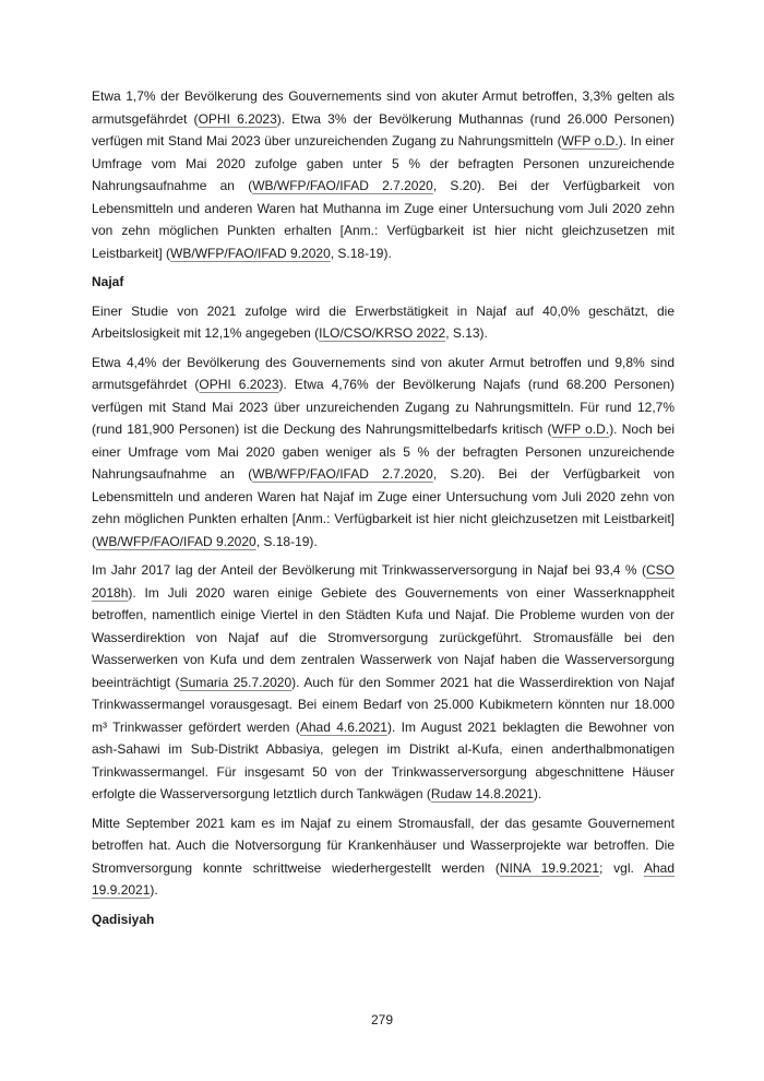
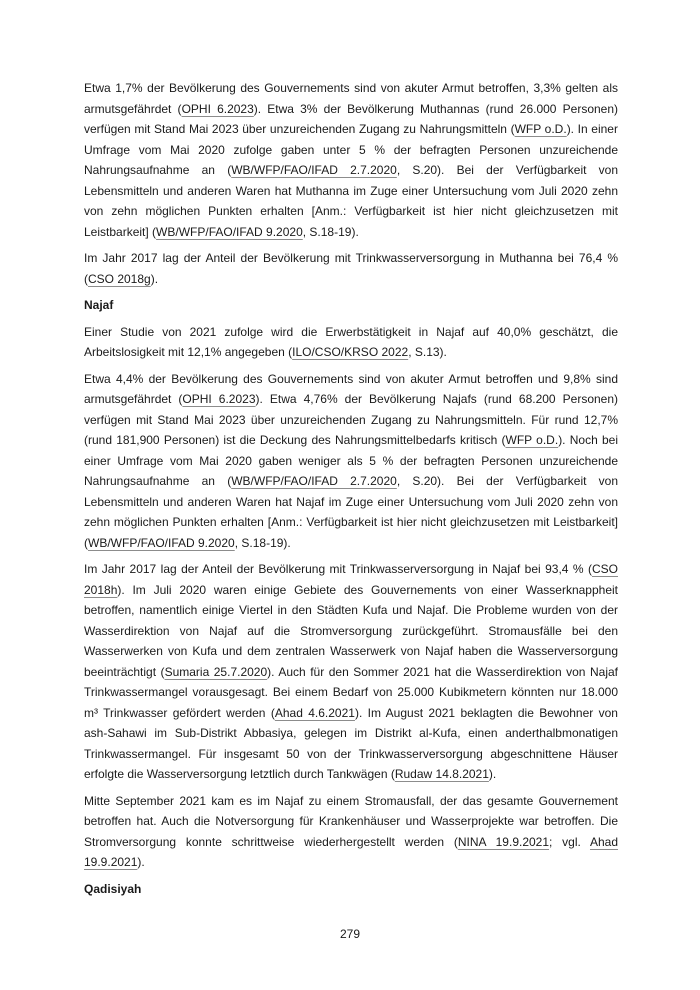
  Etwa 1,7% der Bevölkerung des Gouvernements sind von akuter Armut betroffen, 3,3% gelten als armutsgefährdet (OPHI 6.2023). Etwa 3% der Bevölkerung Muthannas (rund 26.000 Personen) verfügen mit Stand Mai 2023 über unzureichenden Zugang zu Nahrungsmitteln (WFP o.D.). In einer Umfrage vom Mai 2020 zufolge gaben unter 5 % der befragten Personen unzureichende Nahrungsaufnahme an (WB/WFP/FAO/IFAD 2.7.2020, S.20). Bei der Verfügbarkeit von Lebensmitteln und anderen Waren hat Muthanna im Zuge einer Untersuchung vom Juli 2020 zehn von zehn möglichen Punkten erhalten [Anm.: Verfügbarkeit ist hier nicht gleichzusetzen mit Leistbarkeit] (WB/WFP/FAO/IFAD 9.2020, S.18-19).
+ Im Jahr 2017 lag der Anteil der Bevölkerung mit Trinkwasserversorgung in Muthanna bei 76,4 % (CSO 2018g).
  Najaf
  Einer Studie von 2021 zufolge wird die Erwerbstätigkeit in Najaf auf 40,0% geschätzt, die Arbeitslosigkeit mit 12,1% angegeben (ILO/CSO/KRSO 2022, S.13).
  Etwa 4,4% der Bevölkerung des Gouvernements sind von akuter Armut betroffen und 9,8% sind armutsgefährdet (OPHI 6.2023). Etwa 4,76% der Bevölkerung Najafs (rund 68.200 Personen) verfügen mit Stand Mai 2023 über unzureichenden Zugang zu Nahrungsmitteln. Für rund 12,7% (rund 181,900 Personen) ist die Deckung des Nahrungsmittelbedarfs kritisch (WFP o.D.). Noch bei einer Umfrage vom Mai 2020 gaben weniger als 5 % der befragten Personen unzureichende Nahrungsaufnahme an (WB/WFP/FAO/IFAD 2.7.2020, S.20). Bei der Verfügbarkeit von Lebensmitteln und anderen Waren hat Najaf im Zuge einer Untersuchung vom Juli 2020 zehn von zehn möglichen Punkten erhalten [Anm.: Verfügbarkeit ist hier nicht gleichzusetzen mit Leistbarkeit] (WB/WFP/FAO/IFAD 9.2020, S.18-19).
  Im Jahr 2017 lag der Anteil der Bevölkerung mit Trinkwasserversorgung in Najaf bei 93,4 % (CSO 2018h). Im Juli 2020 waren einige Gebiete des Gouvernements von einer Wasserknappheit betroffen, namentlich einige Viertel in den Städten Kufa und Najaf. Die Probleme wurden von der Wasserdirektion von Najaf auf die Stromversorgung zurückgeführt. Stromausfälle bei den Wasserwerken von Kufa und dem zentralen Wasserwerk von Najaf haben die Wasserversorgung beeinträchtigt (Sumaria 25.7.2020). Auch für den Sommer 2021 hat die Wasserdirektion von Najaf Trinkwassermangel vorausgesagt. Bei einem Bedarf von 25.000 Kubikmetern könnten nur 18.000 m³ Trinkwasser gefördert werden (Ahad 4.6.2021). Im August 2021 beklagten die Bewohner von ash-Sahawi im Sub-Distrikt Abbasiya, gelegen im Distrikt al-Kufa, einen anderthalbmonatigen Trinkwassermangel. Für insgesamt 50 von der Trinkwasserversorgung abgeschnittene Häuser erfolgte die Wasserversorgung letztlich durch Tankwägen (Rudaw 14.8.2021).
  Mitte September 2021 kam es im Najaf zu einem Stromausfall, der das gesamte Gouvernement betroffen hat. Auch die Notversorgung für Krankenhäuser und Wasserprojekte war betroffen. Die Stromversorgung konnte schrittweise wiederhergestellt werden (NINA 19.9.2021; vgl. Ahad 19.9.2021).
  Qadisiyah
  279
